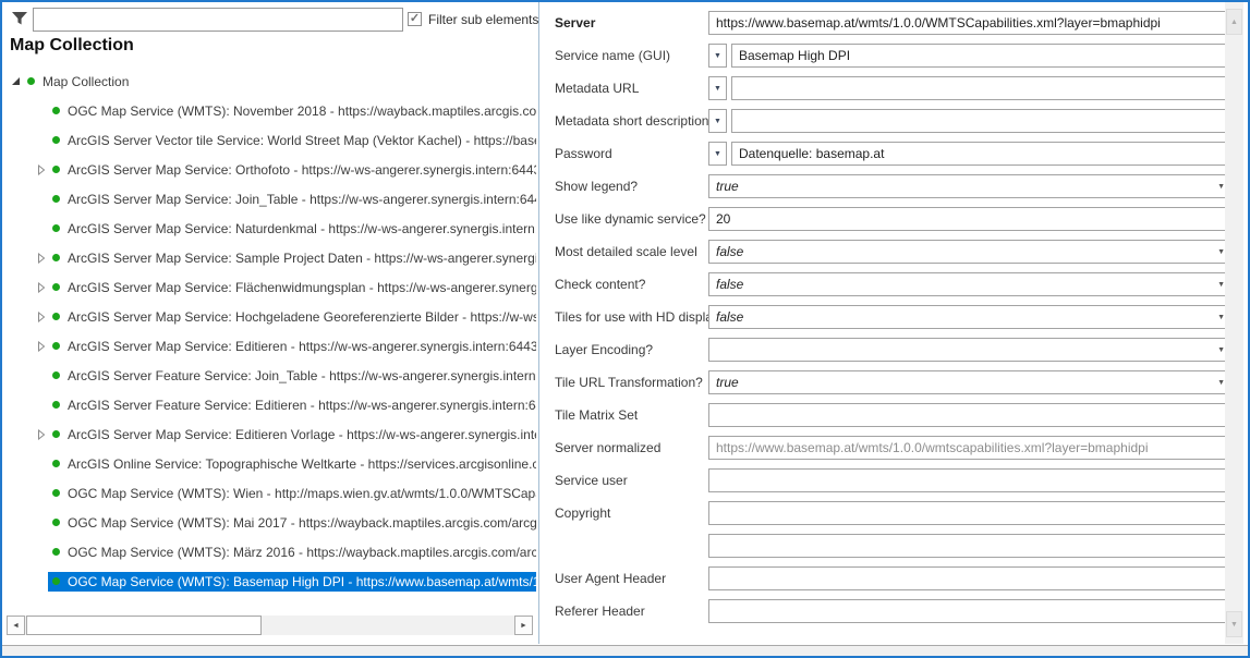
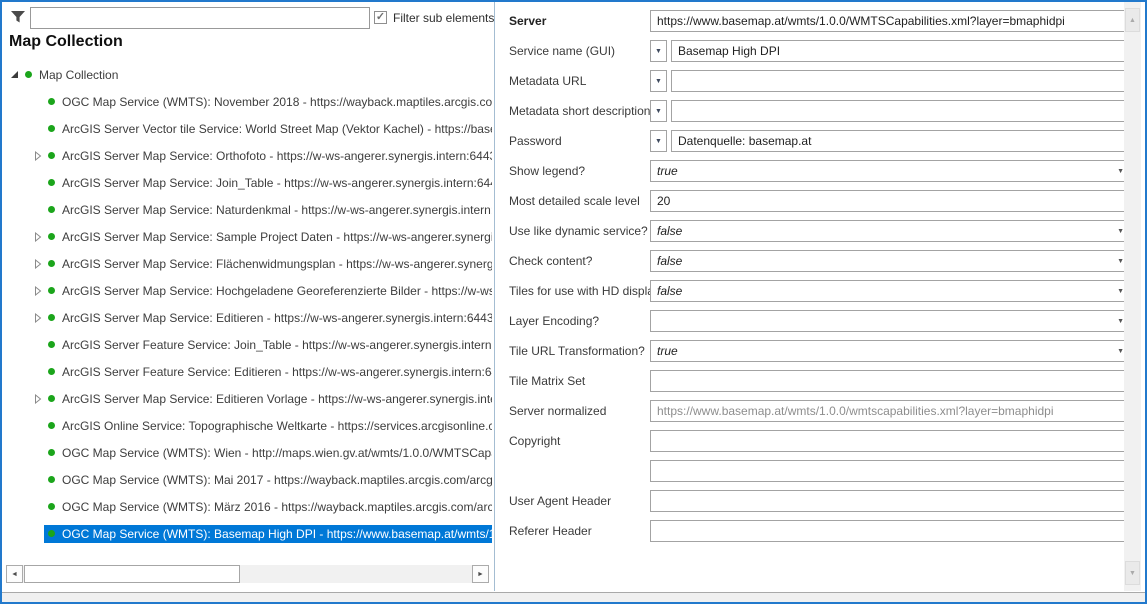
  ✓
  Filter sub elements
  Map Collection
  Map Collection
  OGC Map Service (WMTS): November 2018 - https://wayback.maptiles.arcgis.co
  ArcGIS Server Vector tile Service: World Street Map (Vektor Kachel) - https://bas
  ArcGIS Server Map Service: Orthofoto - https://w-ws-angerer.synergis.intern:644
  ArcGIS Server Map Service: Join_Table - https://w-ws-angerer.synergis.intern:64
  ArcGIS Server Map Service: Naturdenkmal - https://w-ws-angerer.synergis.intern
  ArcGIS Server Map Service: Sample Project Daten - https://w-ws-angerer.synerg
  ArcGIS Server Map Service: Flächenwidmungsplan - https://w-ws-angerer.synerg
  ArcGIS Server Map Service: Hochgeladene Georeferenzierte Bilder - https://w-ws
  ArcGIS Server Map Service: Editieren - https://w-ws-angerer.synergis.intern:6443
  ArcGIS Server Feature Service: Join_Table - https://w-ws-angerer.synergis.intern
  ArcGIS Server Feature Service: Editieren - https://w-ws-angerer.synergis.intern:6
  ArcGIS Server Map Service: Editieren Vorlage - https://w-ws-angerer.synergis.int
  ArcGIS Online Service: Topographische Weltkarte - https://services.arcgisonline.c
  OGC Map Service (WMTS): Wien - http://maps.wien.gv.at/wmts/1.0.0/WMTSCap
  OGC Map Service (WMTS): Mai 2017 - https://wayback.maptiles.arcgis.com/arcg
  OGC Map Service (WMTS): März 2016 - https://wayback.maptiles.arcgis.com/arc
  OGC Map Service (WMTS): Basemap High DPI - https://www.basemap.at/wmts/
  Server
  https://www.basemap.at/wmts/1.0.0/WMTSCapabilities.xml?layer=bmaphidpi
  Service name (GUI)
  Basemap High DPI
  Metadata URL
  Metadata short description
  Password
  Datenquelle: basemap.at
  Show legend?
  true
- Use like dynamic service?
+ Most detailed scale level
  20
- Most detailed scale level
+ Use like dynamic service?
  false
  Check content?
  false
  Tiles for use with HD displ
  false
  Layer Encoding?
  Tile URL Transformation?
  true
  Tile Matrix Set
  Server normalized
  https://www.basemap.at/wmts/1.0.0/wmtscapabilities.xml?layer=bmaphidpi
- Service user
  Copyright
  User Agent Header
  Referer Header
